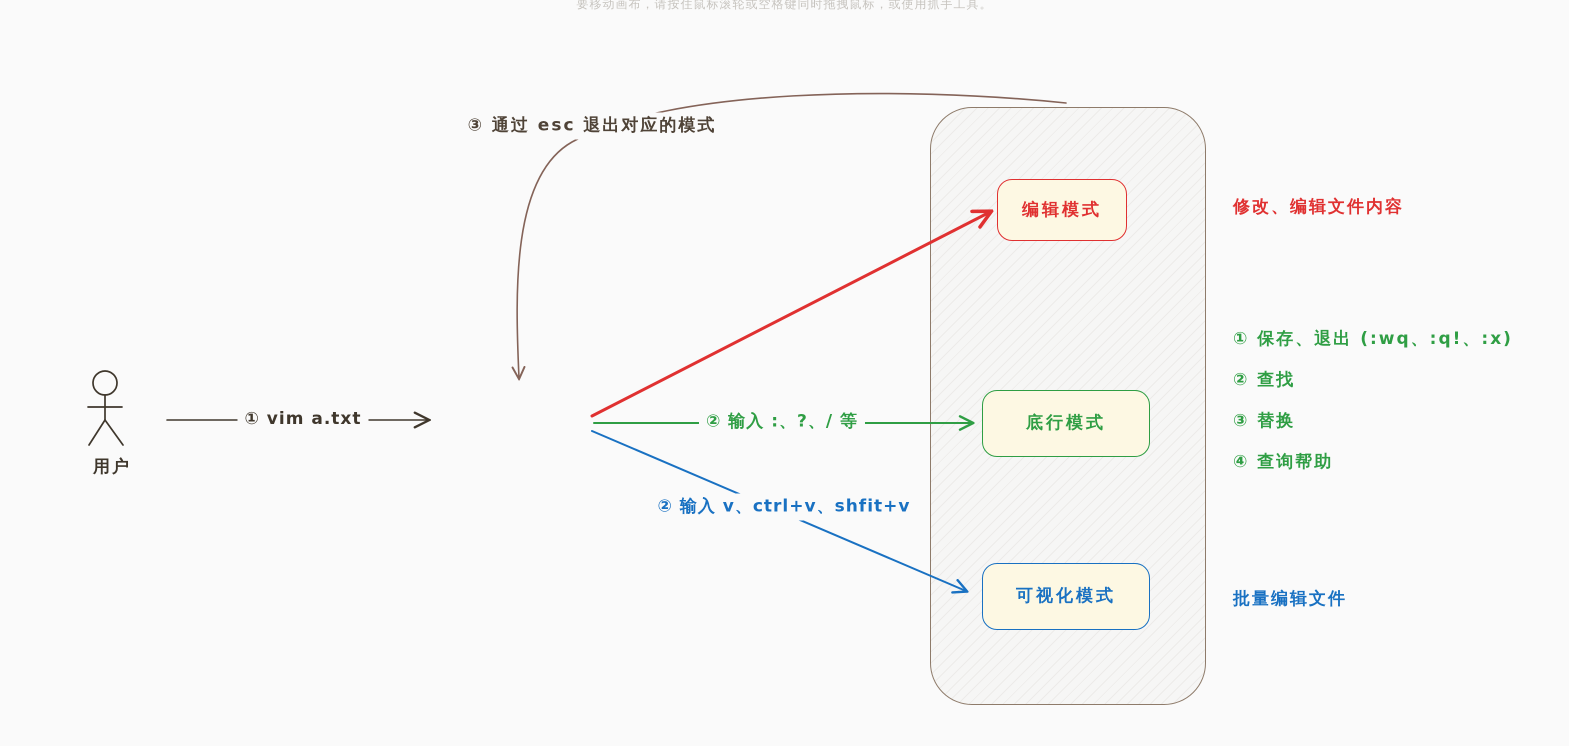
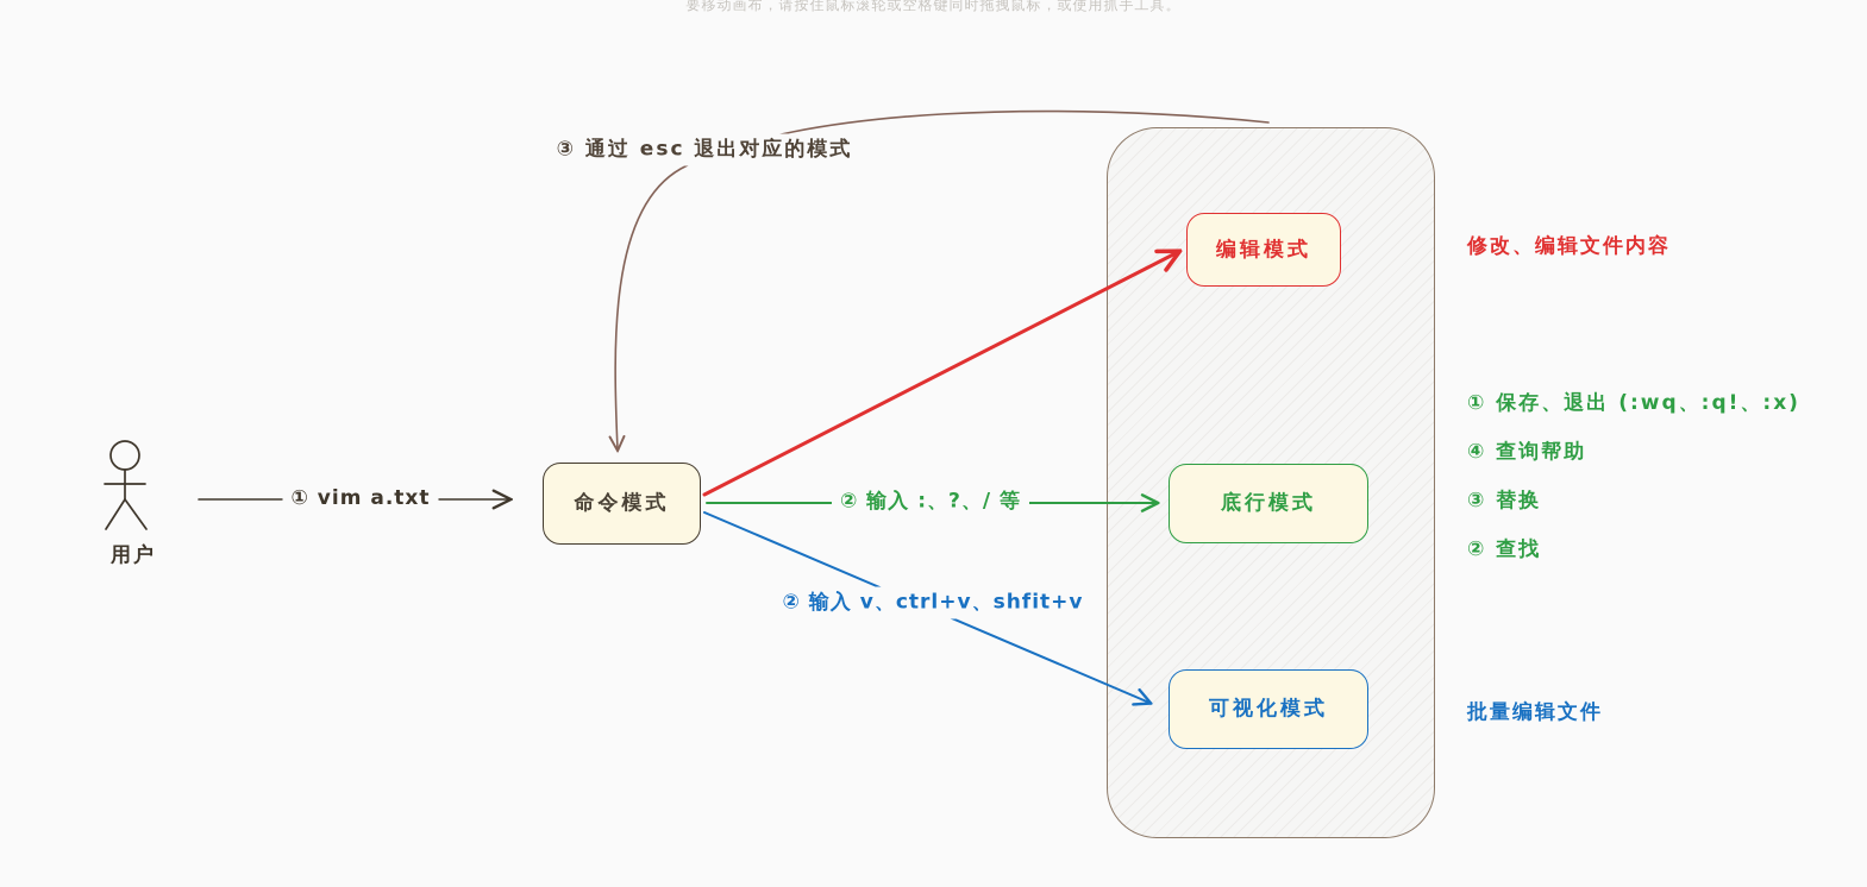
  要移动画布，请按住鼠标滚轮或空格键同时拖拽鼠标，或使用抓手工具。
  用户
+ 命令模式
  编辑模式
  底行模式
  可视化模式
  ① vim a.txt
  ③ 通过 esc 退出对应的模式
  ② 输入 :、?、/ 等
  ② 输入 v、ctrl+v、shfit+v
  修改、编辑文件内容
  ① 保存、退出 (:wq、:q!、:x)
- ② 查找
+ ④ 查询帮助
  ③ 替换
- ④ 查询帮助
+ ② 查找
  批量编辑文件
